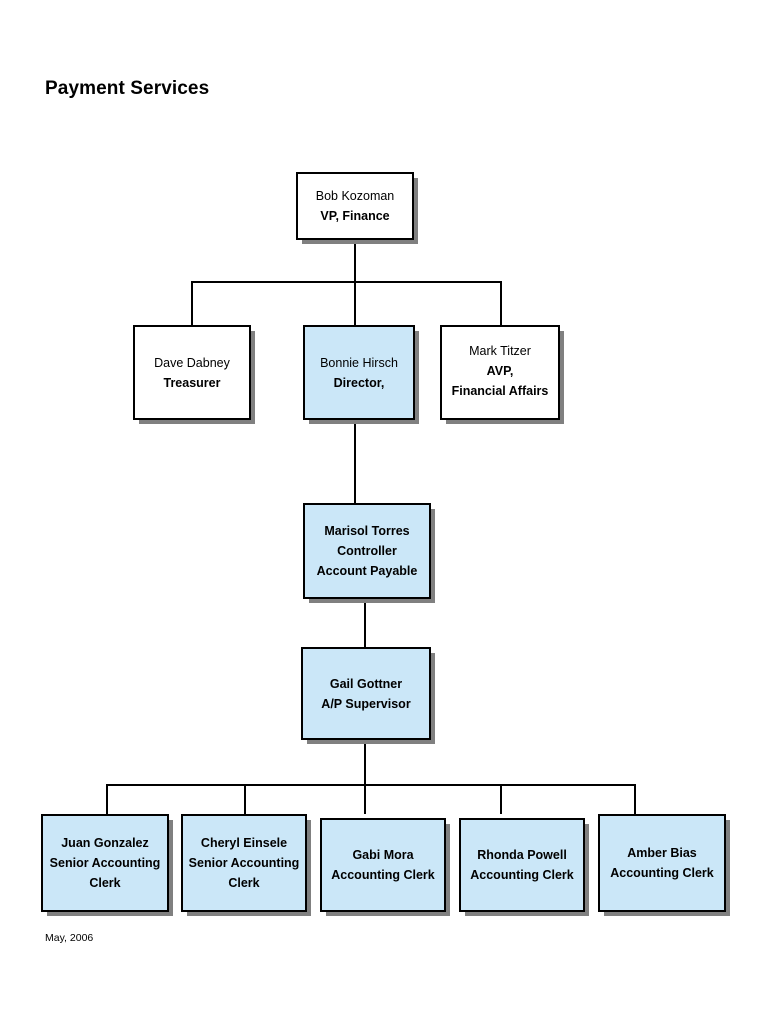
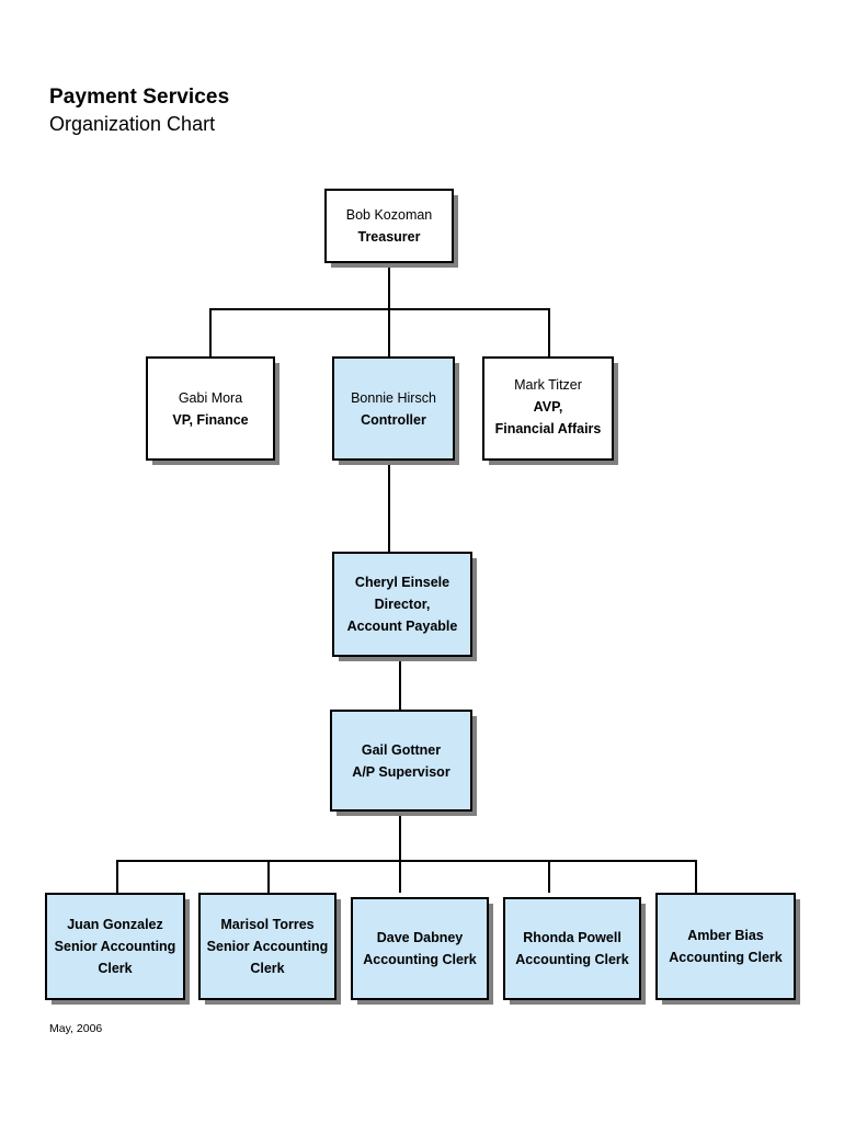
  Payment Services
+ Organization Chart
  Bob Kozoman
- VP, Finance
+ Treasurer
- Dave Dabney
+ Gabi Mora
- Treasurer
+ VP, Finance
  Bonnie Hirsch
- Director,
+ Controller
  Mark Titzer
  AVP,
  Financial Affairs
- Marisol Torres
+ Cheryl Einsele
- Controller
+ Director,
  Account Payable
  Gail Gottner
  A/P Supervisor
  Juan Gonzalez
  Senior Accounting
  Clerk
- Cheryl Einsele
+ Marisol Torres
  Senior Accounting
  Clerk
- Gabi Mora
+ Dave Dabney
  Accounting Clerk
  Rhonda Powell
  Accounting Clerk
  Amber Bias
  Accounting Clerk
  May, 2006
